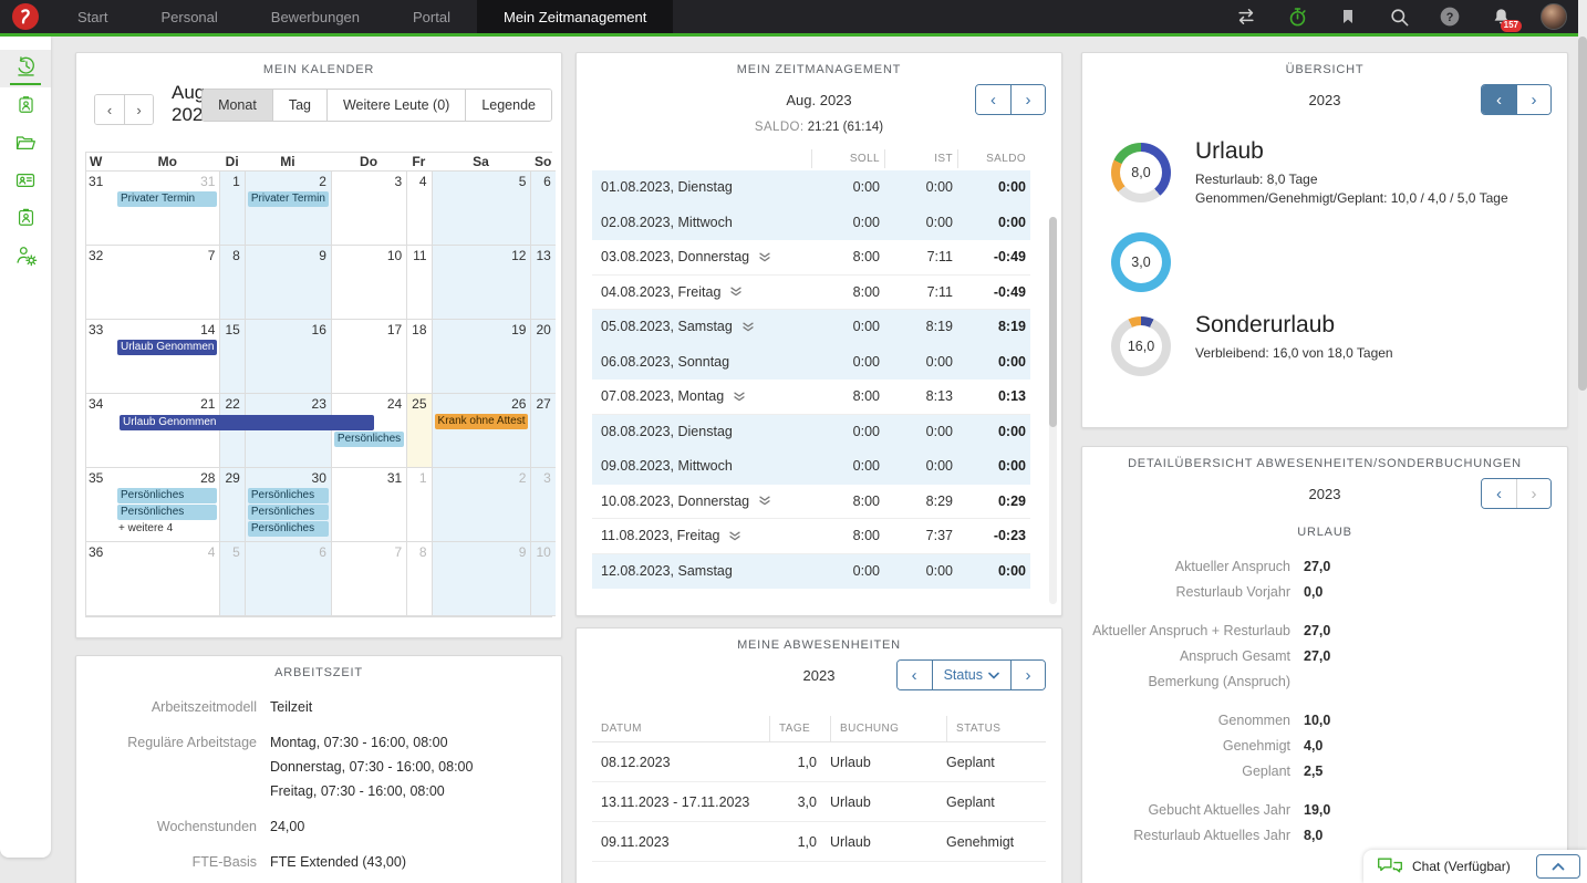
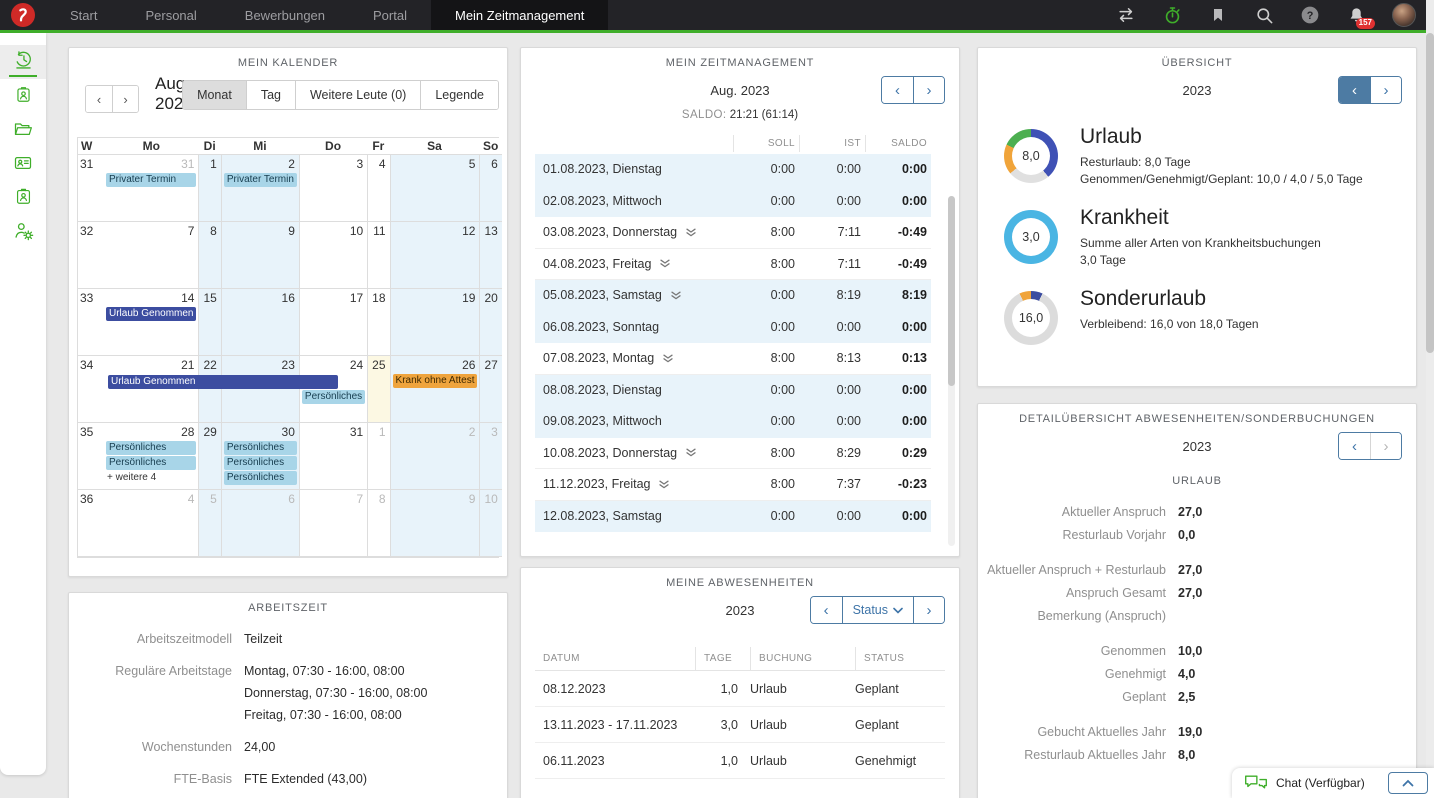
  Start
  Personal
  Bewerbungen
  Portal
  Mein Zeitmanagement
  ?
  157
  MEIN KALENDER
  ‹
  ›
  Aug
  202
  Monat
  Tag
  Weitere Leute (0)
  Legende
  W
  Mo
  Di
  Mi
  Do
  Fr
  Sa
  So
  31
  31
  Privater Termin
  1
  2
  Privater Termin
  3
  4
  5
  6
  32
  7
  8
  9
  10
  11
  12
  13
  33
  14
  Urlaub Genommen
  15
  16
  17
  18
  19
  20
  34
  21
  Urlaub Genommen
  22
  23
  24
  Persönliches
  25
  26
  Krank ohne Attest
  27
  35
  28
  Persönliches
  Persönliches
  + weitere 4
  29
  30
  Persönliches
  Persönliches
  Persönliches
  31
  1
  2
  3
  36
  4
  5
  6
  7
  8
  9
  10
  ARBEITSZEIT
  Arbeitszeitmodell
  Teilzeit
  Reguläre Arbeitstage
  Montag, 07:30 - 16:00, 08:00
  Donnerstag, 07:30 - 16:00, 08:00
  Freitag, 07:30 - 16:00, 08:00
  Wochenstunden
  24,00
  FTE-Basis
  FTE Extended (43,00)
  MEIN ZEITMANAGEMENT
  Aug. 2023
  ‹
  ›
  SALDO: 21:21 (61:14)
  SOLL
  IST
  SALDO
  01.08.2023, Dienstag
  0:00
  0:00
  0:00
  02.08.2023, Mittwoch
  0:00
  0:00
  0:00
  03.08.2023, Donnerstag
  8:00
  7:11
  -0:49
  04.08.2023, Freitag
  8:00
  7:11
  -0:49
  05.08.2023, Samstag
  0:00
  8:19
  8:19
  06.08.2023, Sonntag
  0:00
  0:00
  0:00
  07.08.2023, Montag
  8:00
  8:13
  0:13
  08.08.2023, Dienstag
  0:00
  0:00
  0:00
  09.08.2023, Mittwoch
  0:00
  0:00
  0:00
  10.08.2023, Donnerstag
  8:00
  8:29
  0:29
- 11.08.2023, Freitag
+ 11.12.2023, Freitag
  8:00
  7:37
  -0:23
  12.08.2023, Samstag
  0:00
  0:00
  0:00
  MEINE ABWESENHEITEN
  2023
  ‹
  Status
  ›
  DATUM
  TAGE
  BUCHUNG
  STATUS
  08.12.2023
  1,0
  Urlaub
  Geplant
  13.11.2023 - 17.11.2023
  3,0
  Urlaub
  Geplant
- 09.11.2023
+ 06.11.2023
  1,0
  Urlaub
  Genehmigt
  ÜBERSICHT
  2023
  ‹
  ›
  8,0
  Urlaub
  Resturlaub: 8,0 Tage
  Genommen/Genehmigt/Geplant: 10,0 / 4,0 / 5,0 Tage
  3,0
+ Krankheit
+ Summe aller Arten von Krankheitsbuchungen
+ 3,0 Tage
  16,0
  Sonderurlaub
  Verbleibend: 16,0 von 18,0 Tagen
  DETAILÜBERSICHT ABWESENHEITEN/SONDERBUCHUNGEN
  2023
  ‹
  ›
  URLAUB
  Aktueller Anspruch
  27,0
  Resturlaub Vorjahr
  0,0
  Aktueller Anspruch + Resturlaub
  27,0
  Anspruch Gesamt
  27,0
  Bemerkung (Anspruch)
  Genommen
  10,0
  Genehmigt
  4,0
  Geplant
  2,5
  Gebucht Aktuelles Jahr
  19,0
  Resturlaub Aktuelles Jahr
  8,0
  Chat (Verfügbar)
